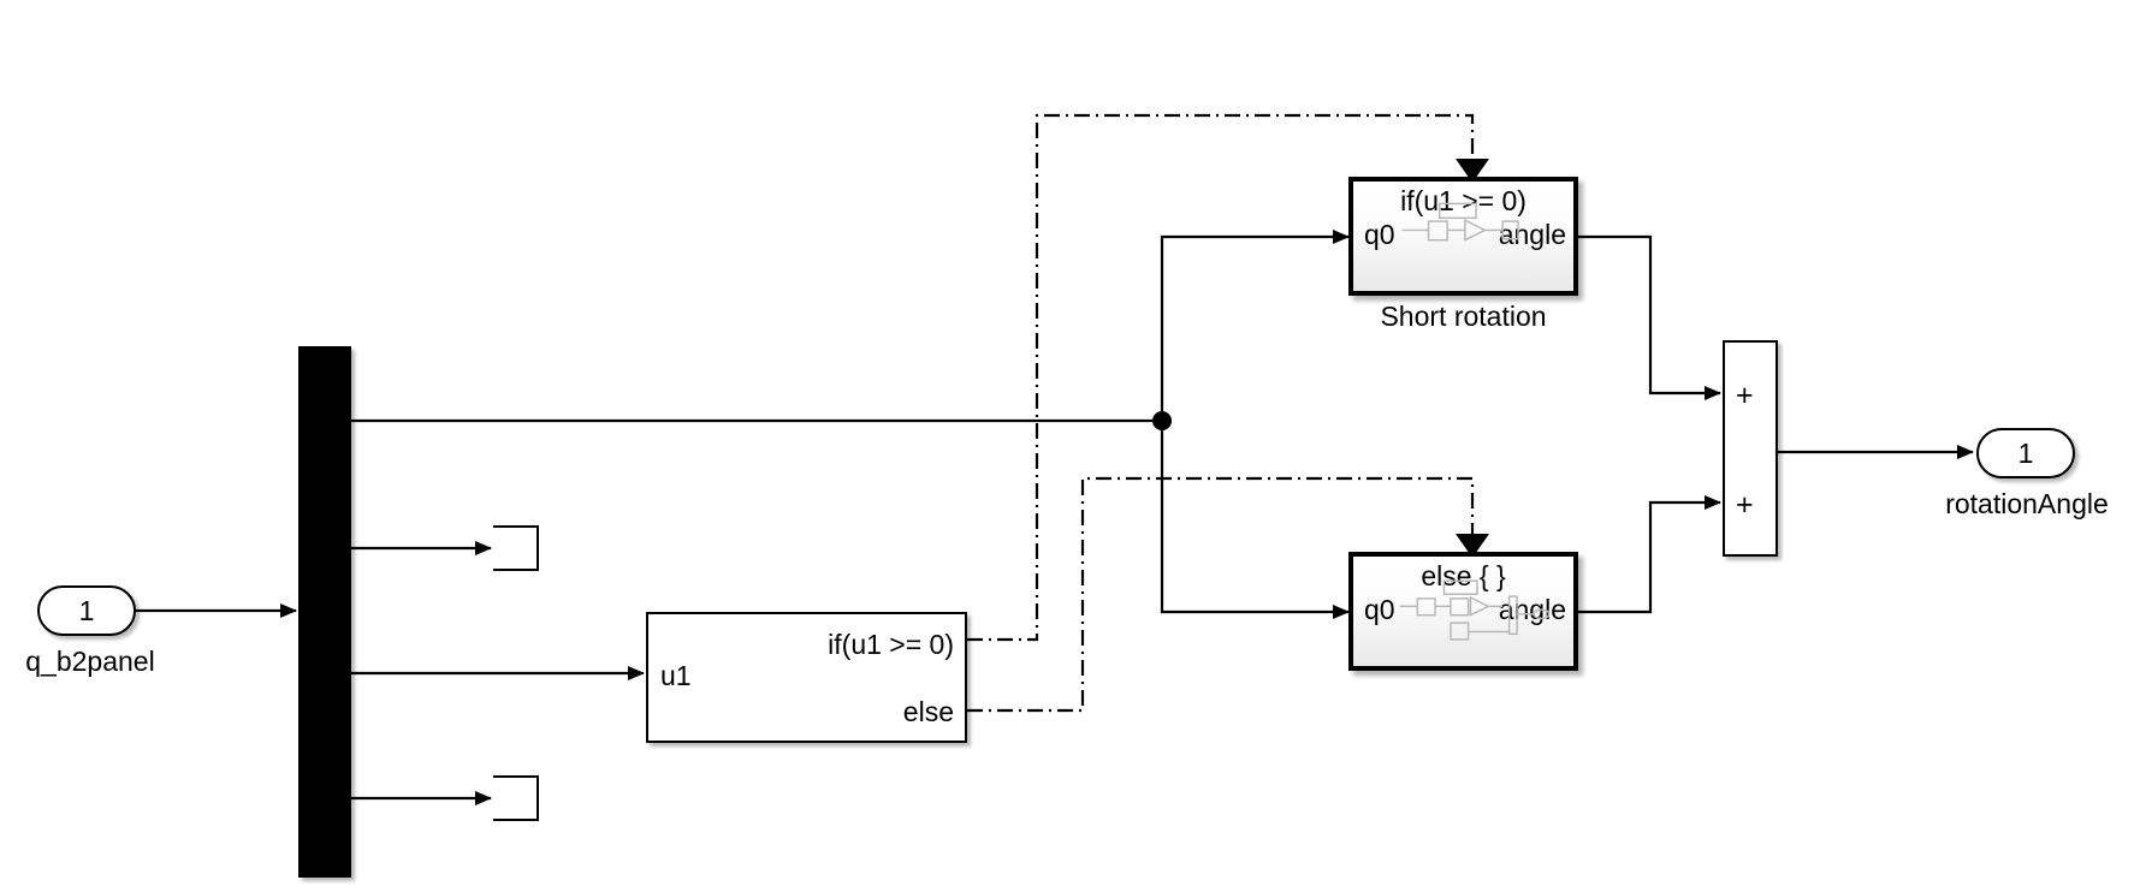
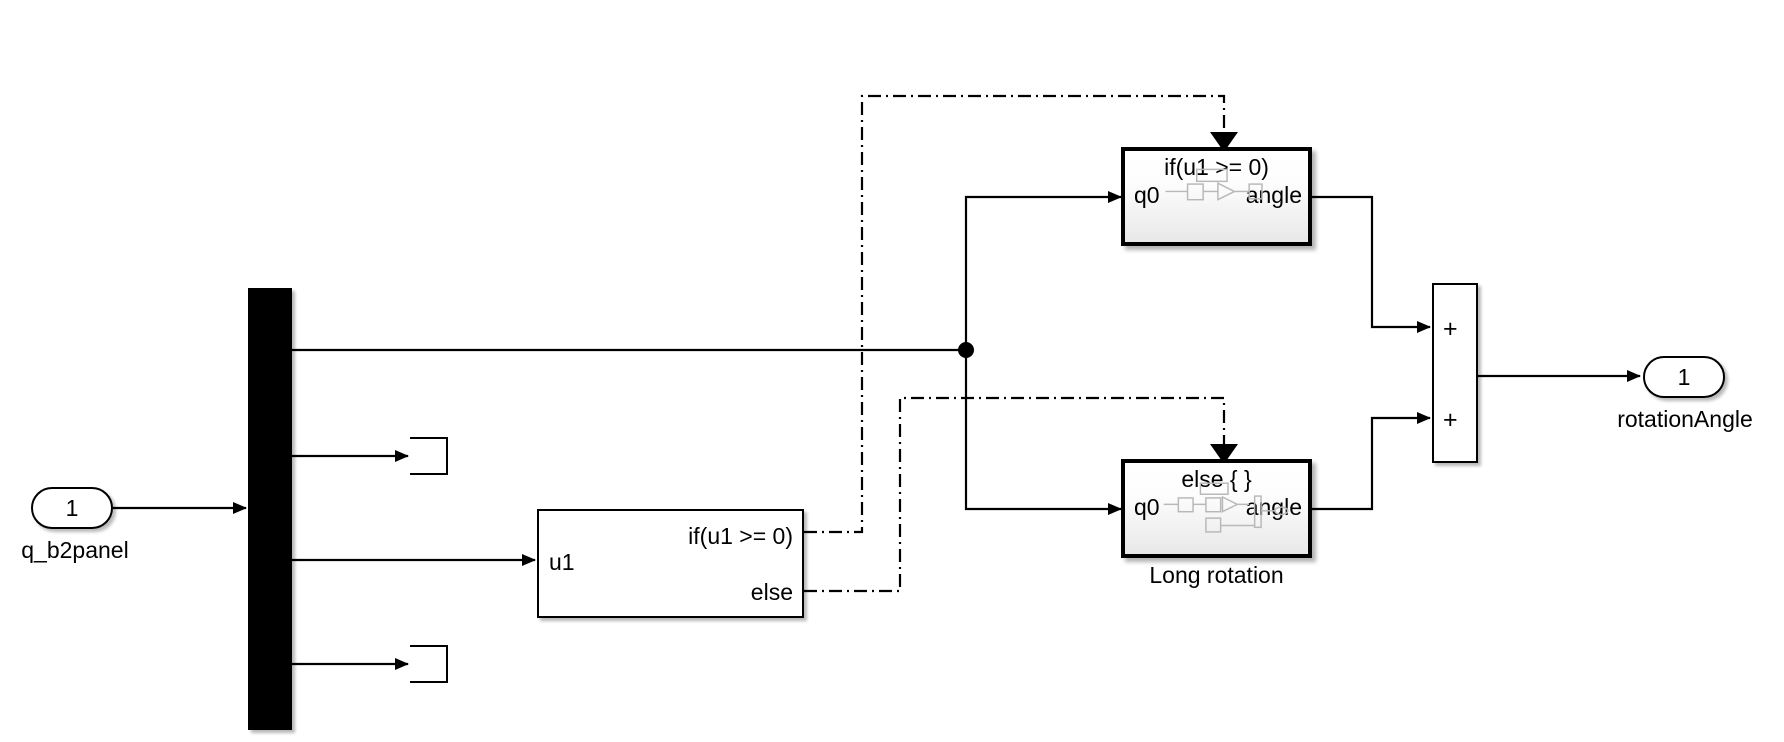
  1
  q_b2panel
  u1
  if(u1 >= 0)
  else
  if(u1 >= 0)
  q0
  angle
- Short rotation
  else { }
  q0
  anle
+ Long rotation
  +
  +
  1
  rotationAngle
